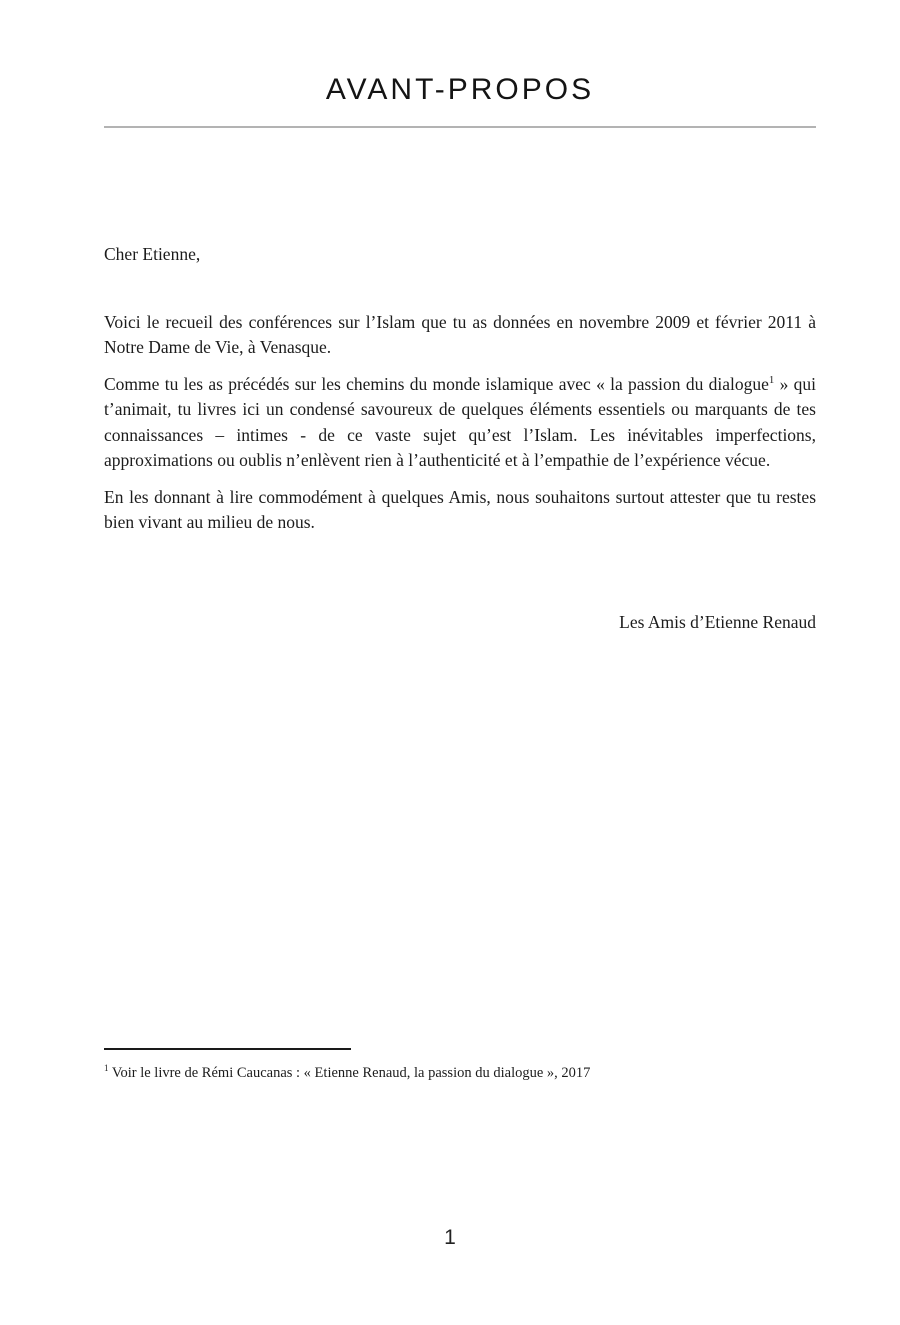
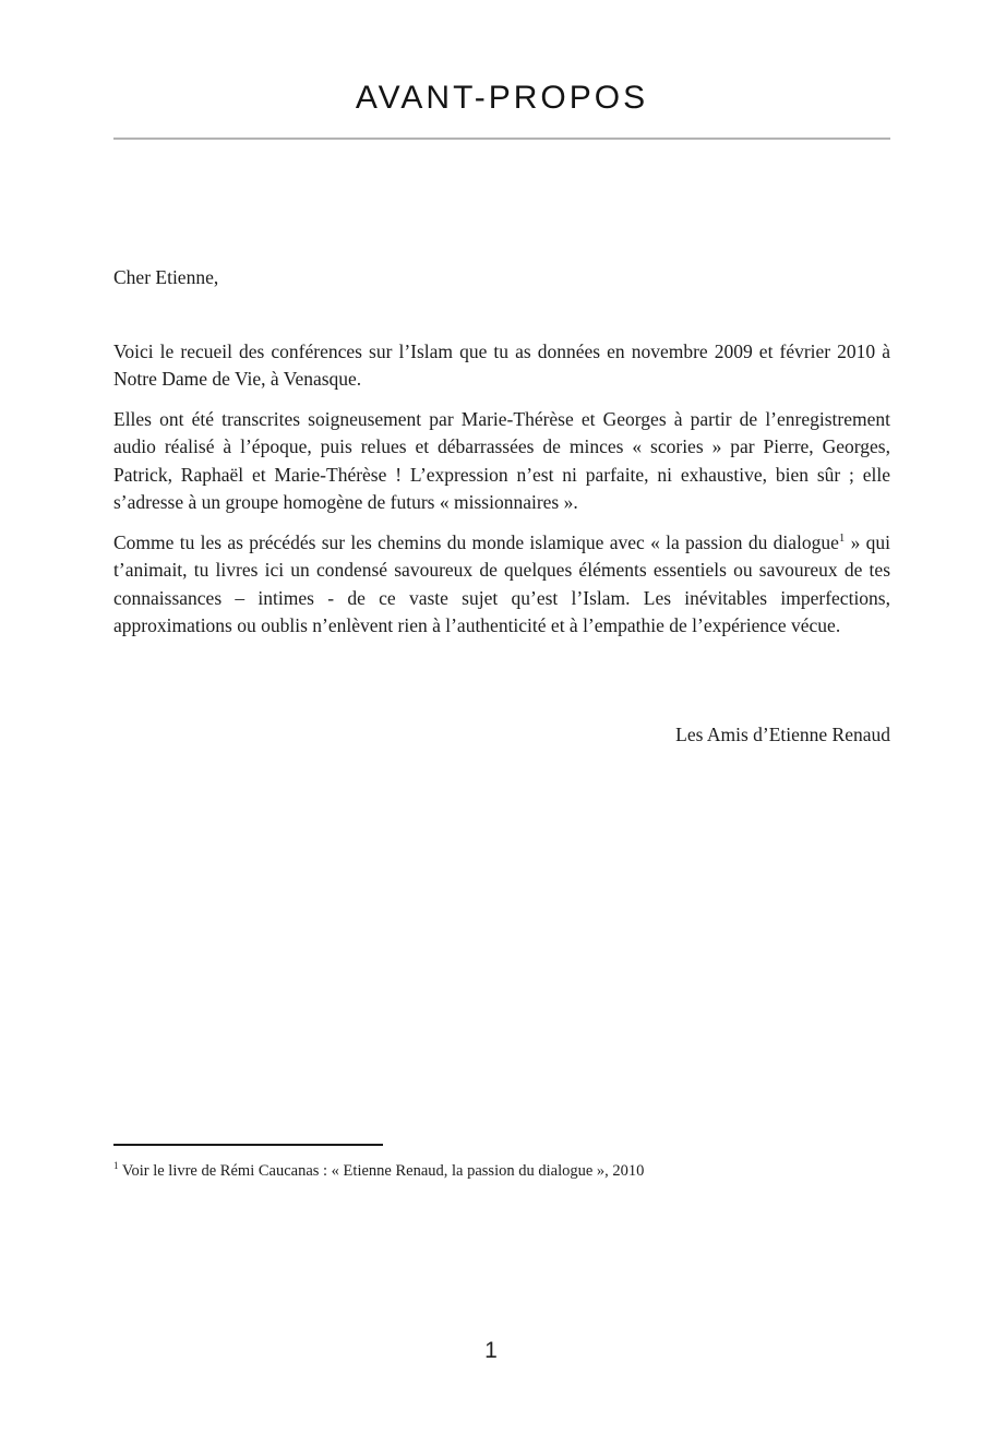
  AVANT-PROPOS
  Cher Etienne,
- Voici le recueil des conférences sur l’Islam que tu as données en novembre 2009 et février 2011 à Notre Dame de Vie, à Venasque.
+ Voici le recueil des conférences sur l’Islam que tu as données en novembre 2009 et février 2010 à Notre Dame de Vie, à Venasque.
+ Elles ont été transcrites soigneusement par Marie-Thérèse et Georges à partir de l’enregistrement audio réalisé à l’époque, puis relues et débarrassées de minces « scories » par Pierre, Georges, Patrick, Raphaël et Marie-Thérèse ! L’expression n’est ni parfaite, ni exhaustive, bien sûr ; elle s’adresse à un groupe homogène de futurs « missionnaires ».
- Comme tu les as précédés sur les chemins du monde islamique avec « la passion du dialogue1 » qui t’animait, tu livres ici un condensé savoureux de quelques éléments essentiels ou marquants de tes connaissances – intimes - de ce vaste sujet qu’est l’Islam. Les inévitables imperfections, approximations ou oublis n’enlèvent rien à l’authenticité et à l’empathie de l’expérience vécue.
+ Comme tu les as précédés sur les chemins du monde islamique avec « la passion du dialogue1 » qui t’animait, tu livres ici un condensé savoureux de quelques éléments essentiels ou savoureux de tes connaissances – intimes - de ce vaste sujet qu’est l’Islam. Les inévitables imperfections, approximations ou oublis n’enlèvent rien à l’authenticité et à l’empathie de l’expérience vécue.
- En les donnant à lire commodément à quelques Amis, nous souhaitons surtout attester que tu restes bien vivant au milieu de nous.
  Les Amis d’Etienne Renaud
- 1 Voir le livre de Rémi Caucanas : « Etienne Renaud, la passion du dialogue », 2017
+ 1 Voir le livre de Rémi Caucanas : « Etienne Renaud, la passion du dialogue », 2010
  1
